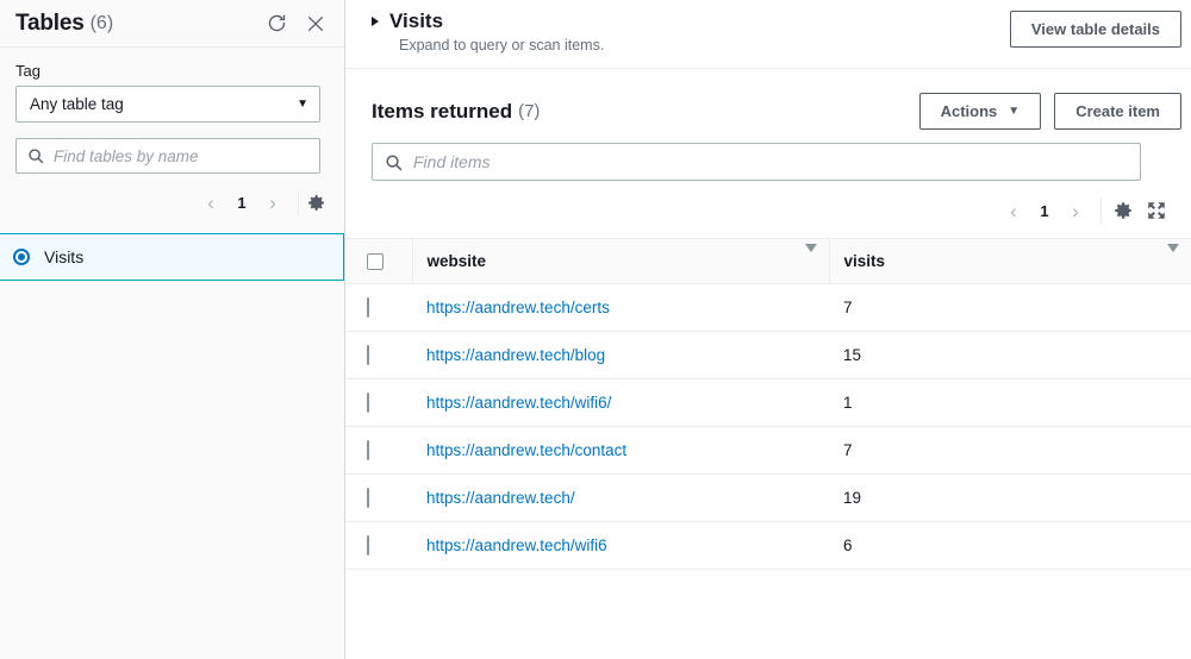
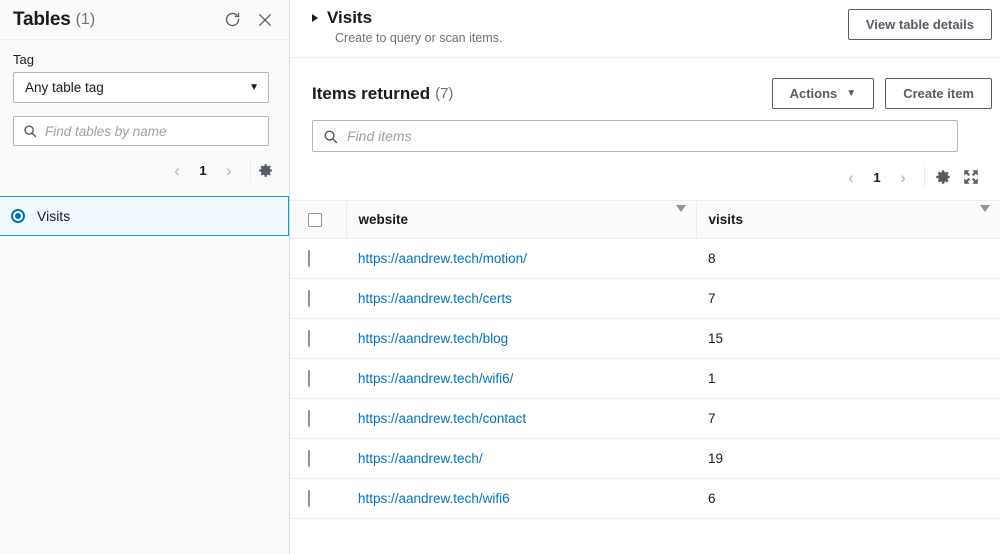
  Tables
- (6)
+ (1)
  Tag
  Any table tag
  ▼
  Find tables by name
  ‹
  1
  ›
  Visits
  Visits
- Expand to query or scan items.
+ Create to query or scan items.
  View table details
  Items returned
  (7)
  Actions
  ▼
  Create item
  Find items
  ‹
  1
  ›
  	website	visits
+ 	https://aandrew.tech/motion/	8
  	https://aandrew.tech/certs	7
  	https://aandrew.tech/blog	15
  	https://aandrew.tech/wifi6/	1
  	https://aandrew.tech/contact	7
  	https://aandrew.tech/	19
  	https://aandrew.tech/wifi6	6
